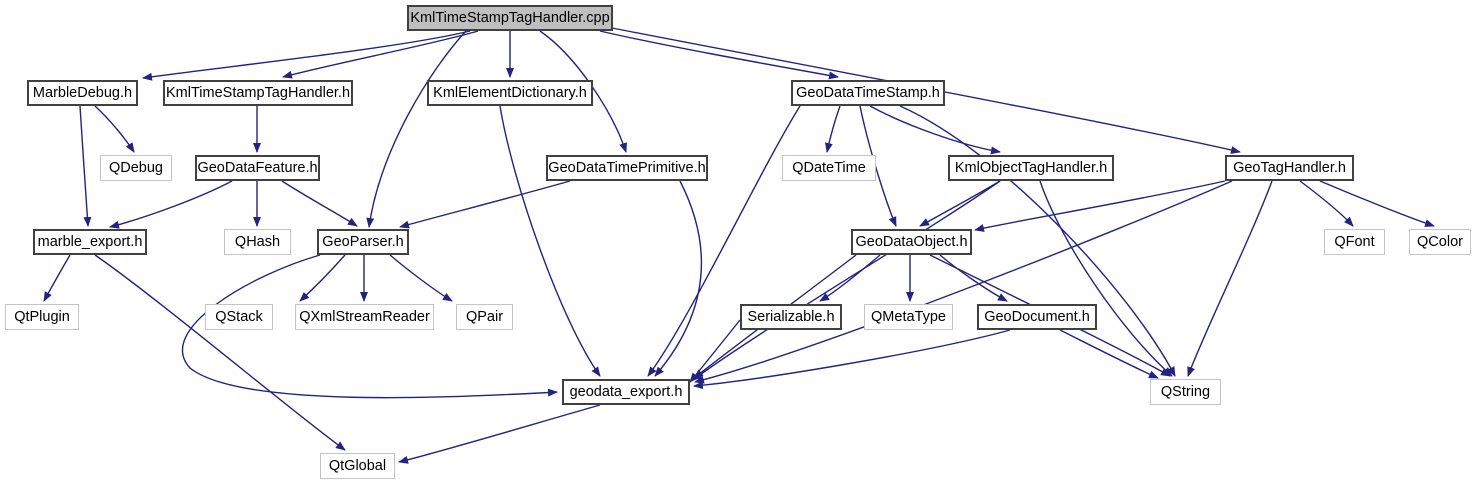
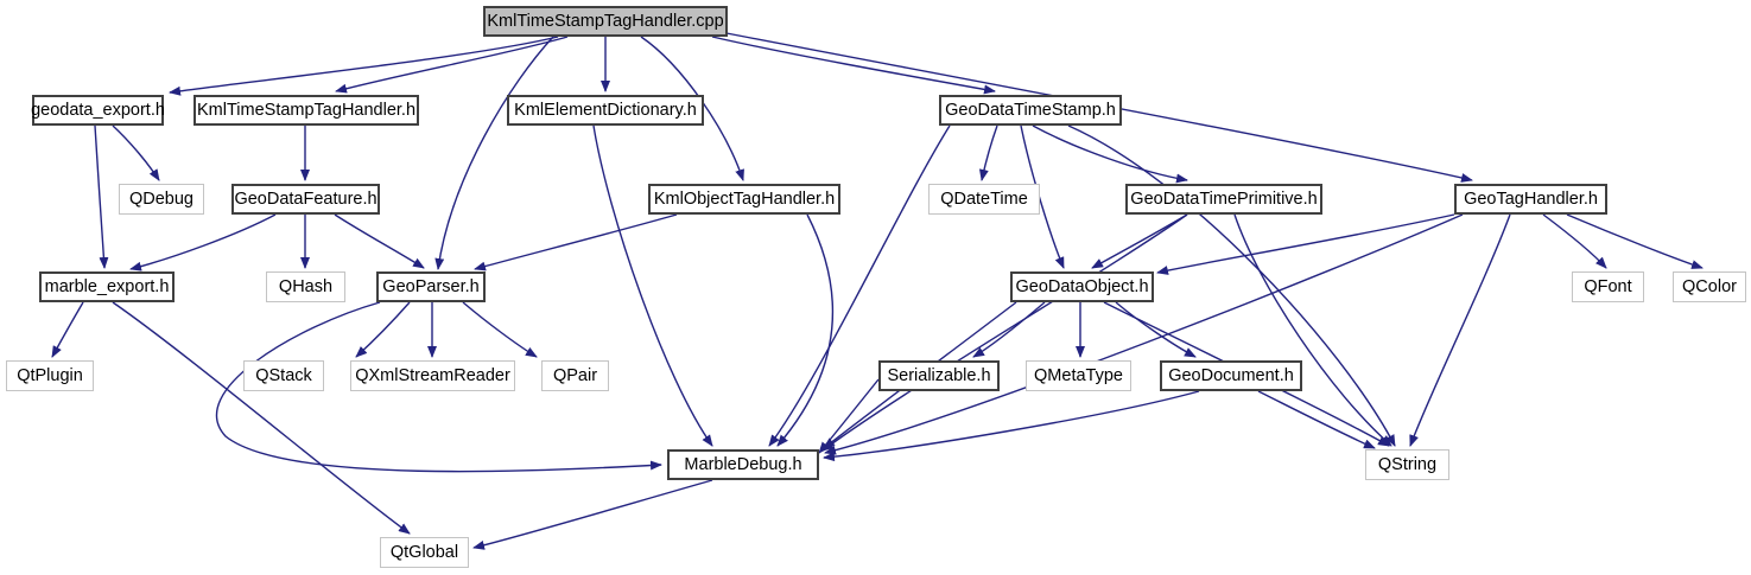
  KmlTimeStampTagHandler.cpp
- MarbleDebug.h
+ geodata_export.h
  KmlTimeStampTagHandler.h
  KmlElementDictionary.h
  GeoDataTimeStamp.h
  QDebug
  GeoDataFeature.h
- GeoDataTimePrimitive.h
+ KmlObjectTagHandler.h
  QDateTime
- KmlObjectTagHandler.h
+ GeoDataTimePrimitive.h
  GeoTagHandler.h
  marble_export.h
  QHash
  GeoParser.h
  GeoDataObject.h
  QFont
  QColor
  QtPlugin
  QStack
  QXmlStreamReader
  QPair
  Serializable.h
  QMetaType
  GeoDocument.h
- geodata_export.h
+ MarbleDebug.h
  QString
  QtGlobal
